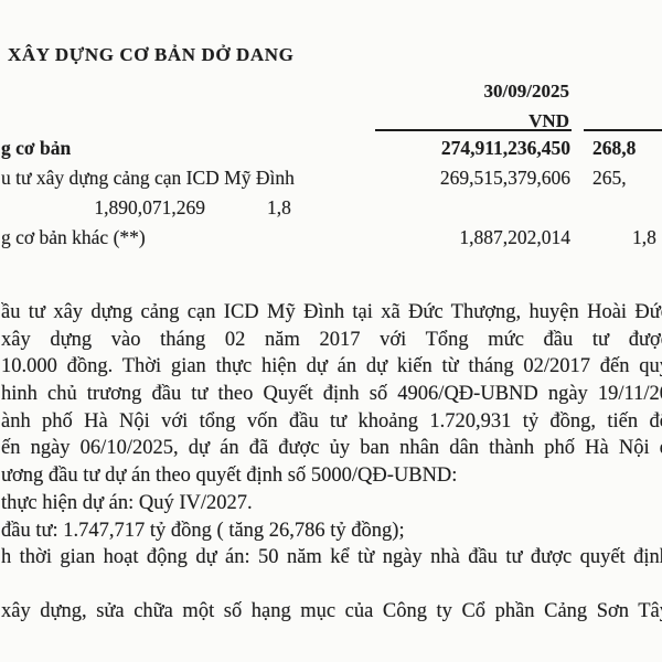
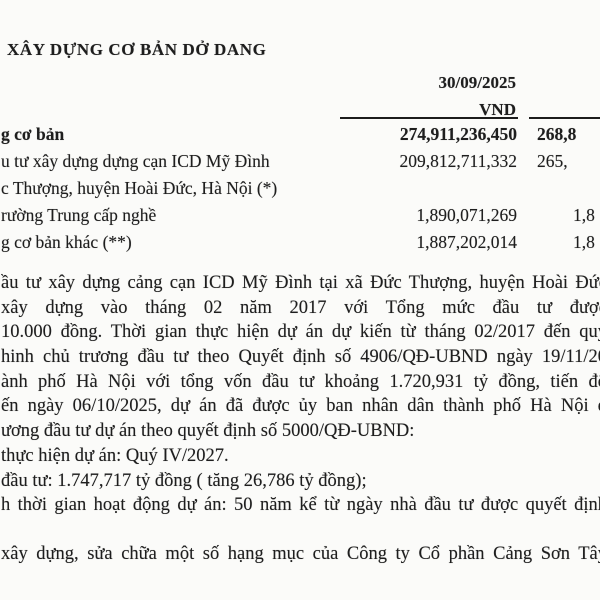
  XÂY DỰNG CƠ BẢN DỞ DANG
  30/09/2025
  VND
  g cơ bản
  274,911,236,450
  268,8
- u tư xây dựng cảng cạn ICD Mỹ Đình
+ u tư xây dựng dựng cạn ICD Mỹ Đình
- 269,515,379,606
+ 209,812,711,332
  265,
+ c Thượng, huyện Hoài Đức, Hà Nội (*)
+ rường Trung cấp nghề
  1,890,071,269
  1,8
  g cơ bản khác (**)
  1,887,202,014
  1,8
  ầu tư xây dựng cảng cạn ICD Mỹ Đình tại xã Đức Thượng, huyện Hoài Đứ
  xây dựng vào tháng 02 năm 2017 với Tổng mức đầu tư đượ
  10.000 đồng. Thời gian thực hiện dự án dự kiến từ tháng 02/2017 đến qu
  hinh chủ trương đầu tư theo Quyết định số 4906/QĐ-UBND ngày 19/11/2
  ành phố Hà Nội với tổng vốn đầu tư khoảng 1.720,931 tỷ đồng, tiến đ
  ến ngày 06/10/2025, dự án đã được ủy ban nhân dân thành phố Hà Nội
  ương đầu tư dự án theo quyết định số 5000/QĐ-UBND:
  thực hiện dự án: Quý IV/2027.
  đầu tư: 1.747,717 tỷ đồng ( tăng 26,786 tỷ đồng);
  h thời gian hoạt động dự án: 50 năm kể từ ngày nhà đầu tư được quyết địn
  xây dựng, sửa chữa một số hạng mục của Công ty Cổ phần Cảng Sơn Tâ
